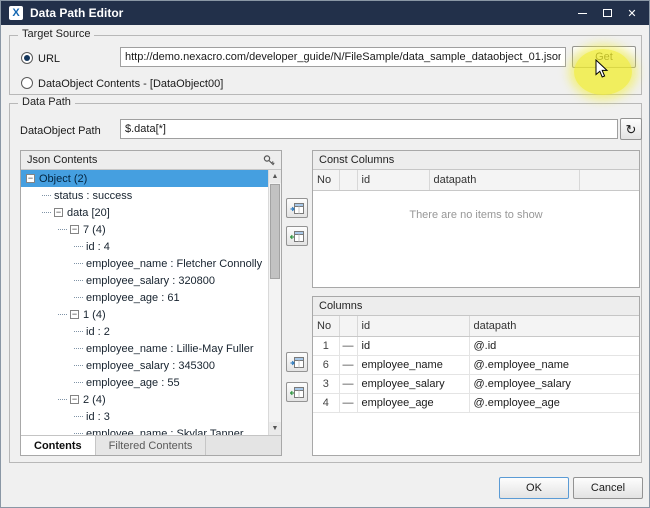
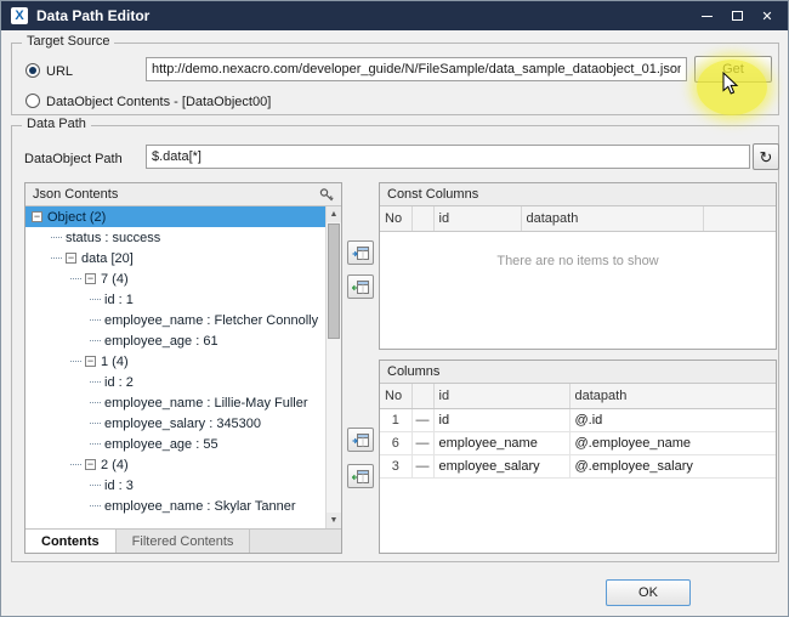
  X
  Data Path Editor
  ✕
  Target Source
  URL
  http://demo.nexacro.com/developer_guide/N/FileSample/data_sample_dataobject_01.json
  Get
  DataObject Contents - [DataObject00]
  Data Path
  DataObject Path
  $.data[*]
  ↻
  Json Contents
  −
  Object (2)
  status : success
  −
  data [20]
  −
  7 (4)
- id : 4
+ id : 1
  employee_name : Fletcher Connolly
- employee_salary : 320800
  employee_age : 61
  −
  1 (4)
  id : 2
  employee_name : Lillie-May Fuller
  employee_salary : 345300
  employee_age : 55
  −
  2 (4)
  id : 3
  employee_name : Skylar Tanner
  Contents
  Filtered Contents
  Const Columns
  No		id	datapath
  There are no items to show
  Columns
  No		id	datapath
  1	—	id	@.id
  6	—	employee_name	@.employee_name
  3	—	employee_salary	@.employee_salary
- 4	—	employee_age	@.employee_age
  OK
- Cancel
